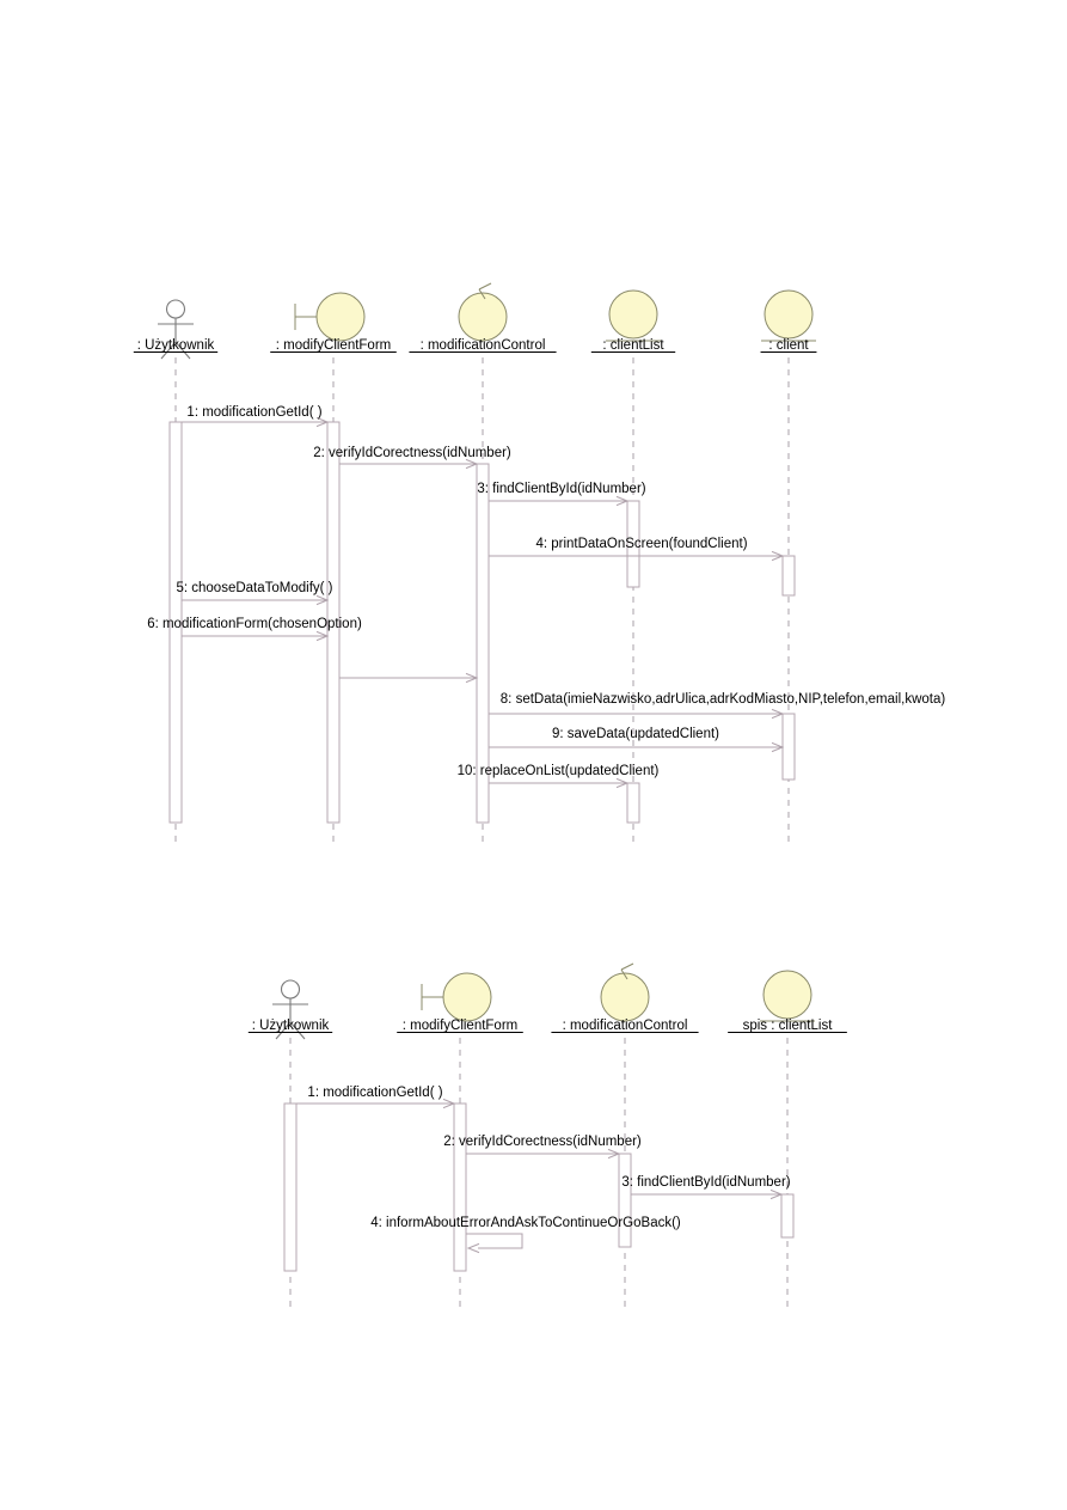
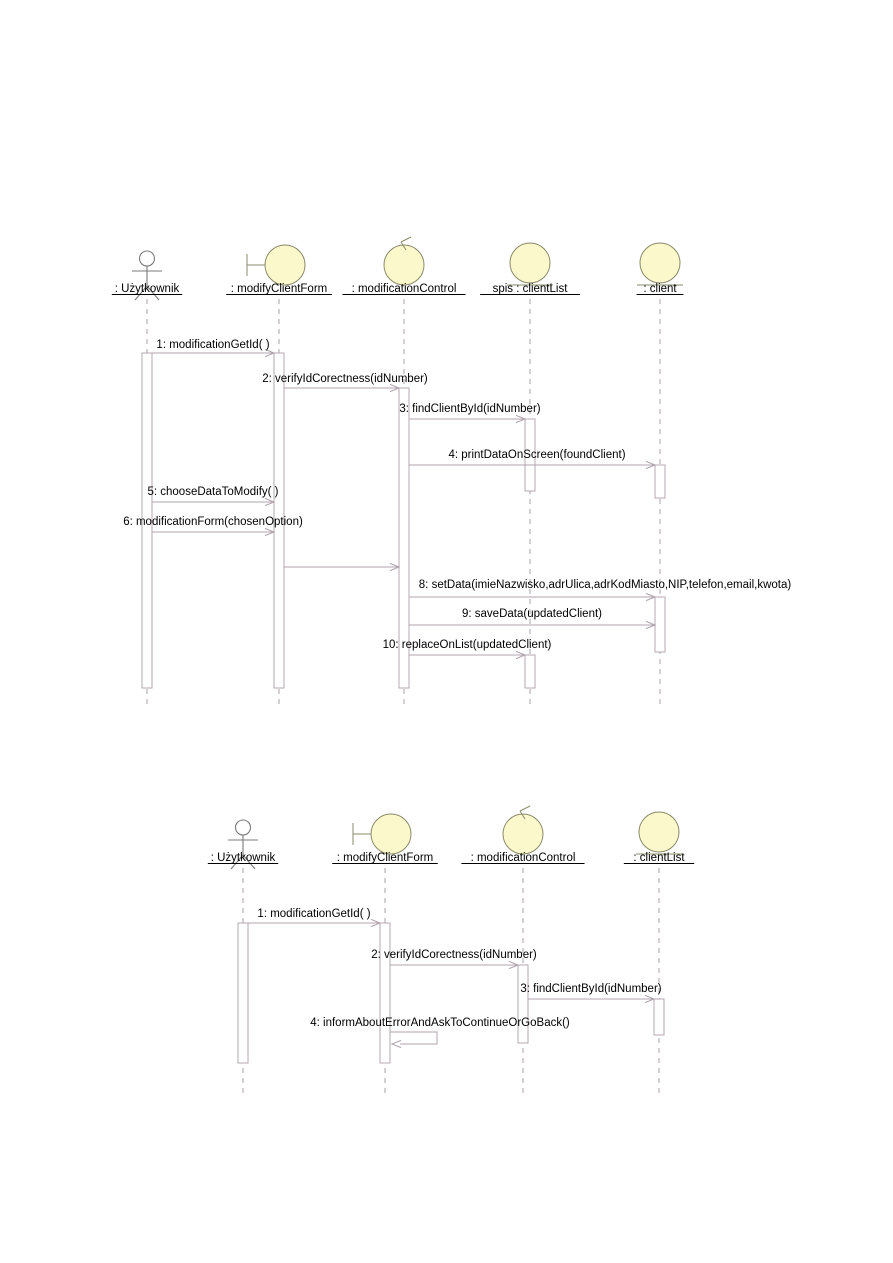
  : Użytkownik
  : modifyClientForm
  : modificationControl
- : clientList
+ spis : clientList
  : client
  1: modificationGetId( )
  2: verifyIdCorectness(idNumber)
  3: findClientById(idNumber)
  4: printDataOnScreen(foundClient)
  5: chooseDataToModify( )
  6: modificationForm(chosenOption)
  8: setData(imieNazwisko,adrUlica,adrKodMiasto,NIP,telefon,email,kwota)
  9: saveData(updatedClient)
  10: replaceOnList(updatedClient)
  : Użytkownik
  : modifyClientForm
  : modificationControl
- spis : clientList
+ : clientList
  1: modificationGetId( )
  2: verifyIdCorectness(idNumber)
  3: findClientById(idNumber)
  4: informAboutErrorAndAskToContinueOrGoBack()
